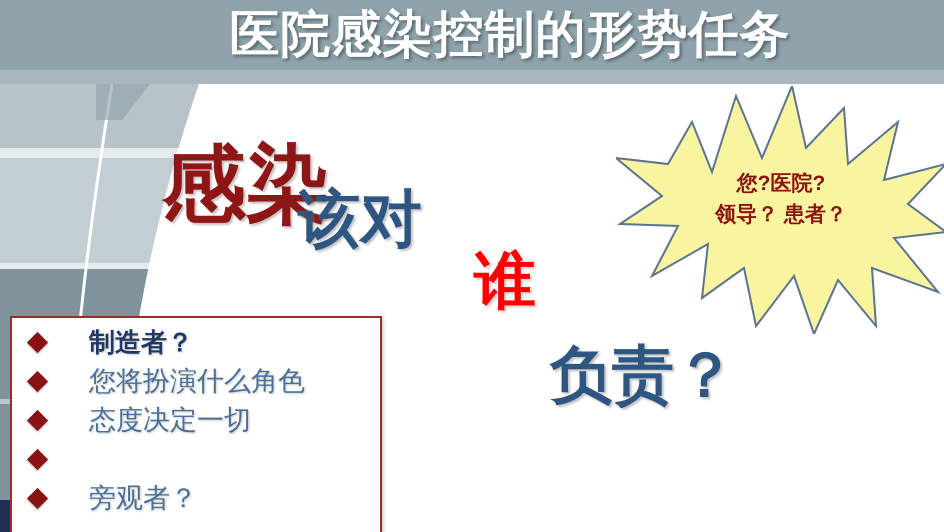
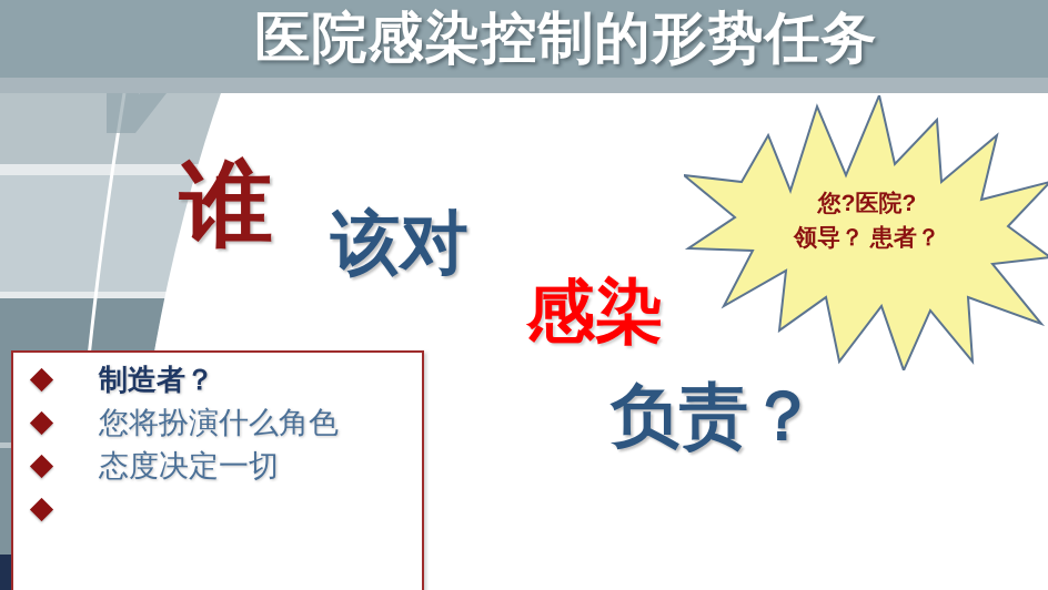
  医院感染控制的形势任务
- 感染
+ 谁
  该对
- 谁
+ 感染
  负责？
  您?医院?
  领导？ 患者？
  制造者？
  您将扮演什么角色
  态度决定一切
- 旁观者？
